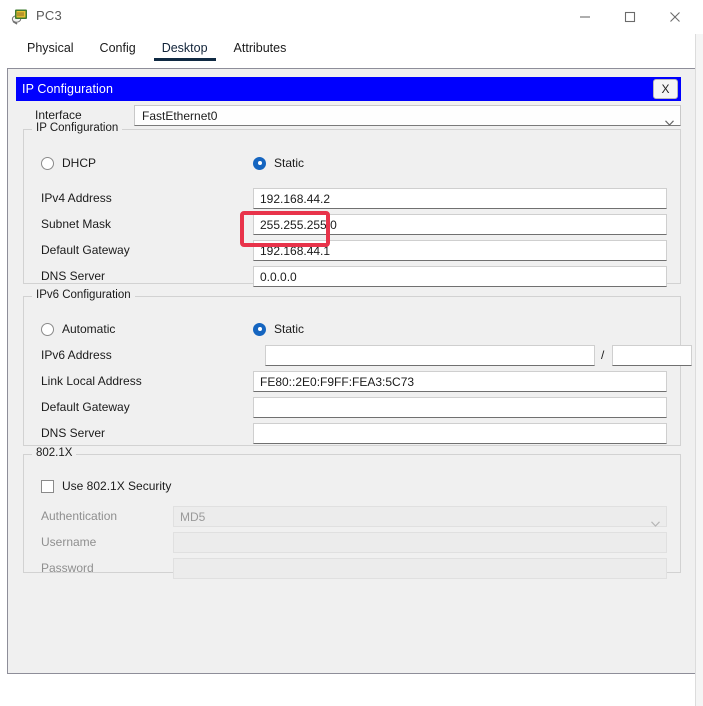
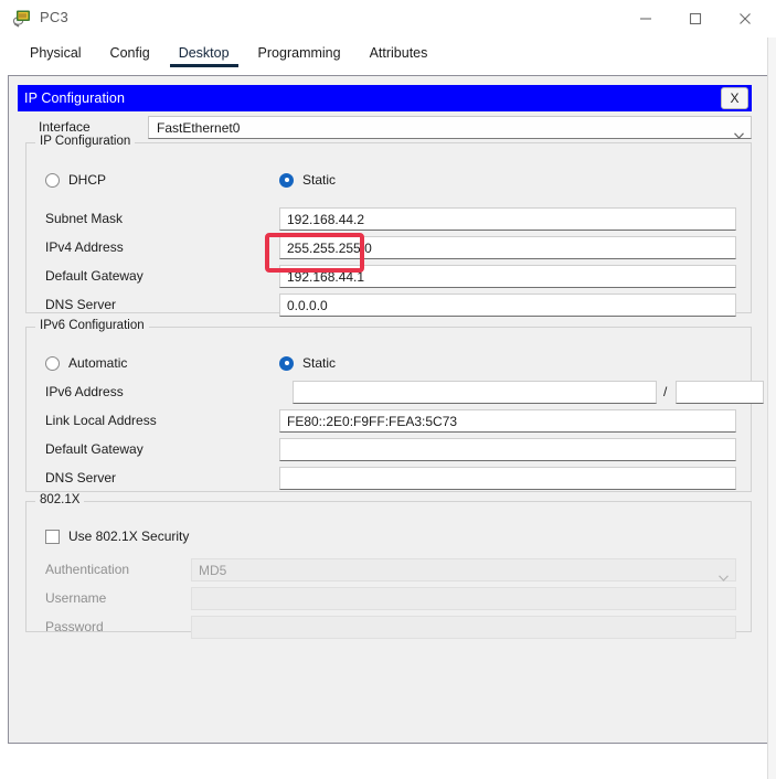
  PC3
  Physical
  Config
  Desktop
+ Programming
  Attributes
  IP Configuration
  X
  Interface
  FastEthernet0
  IP Configuration
  DHCP
  Static
- IPv4 Address
+ Subnet Mask
  192.168.44.2
- Subnet Mask
+ IPv4 Address
  255.255.255.0
  Default Gateway
  192.168.44.1
  DNS Server
  0.0.0.0
  IPv6 Configuration
  Automatic
  Static
  IPv6 Address
  /
  Link Local Address
  FE80::2E0:F9FF:FEA3:5C73
  Default Gateway
  DNS Server
  802.1X
  Use 802.1X Security
  Authentication
  MD5
  Username
  Password
